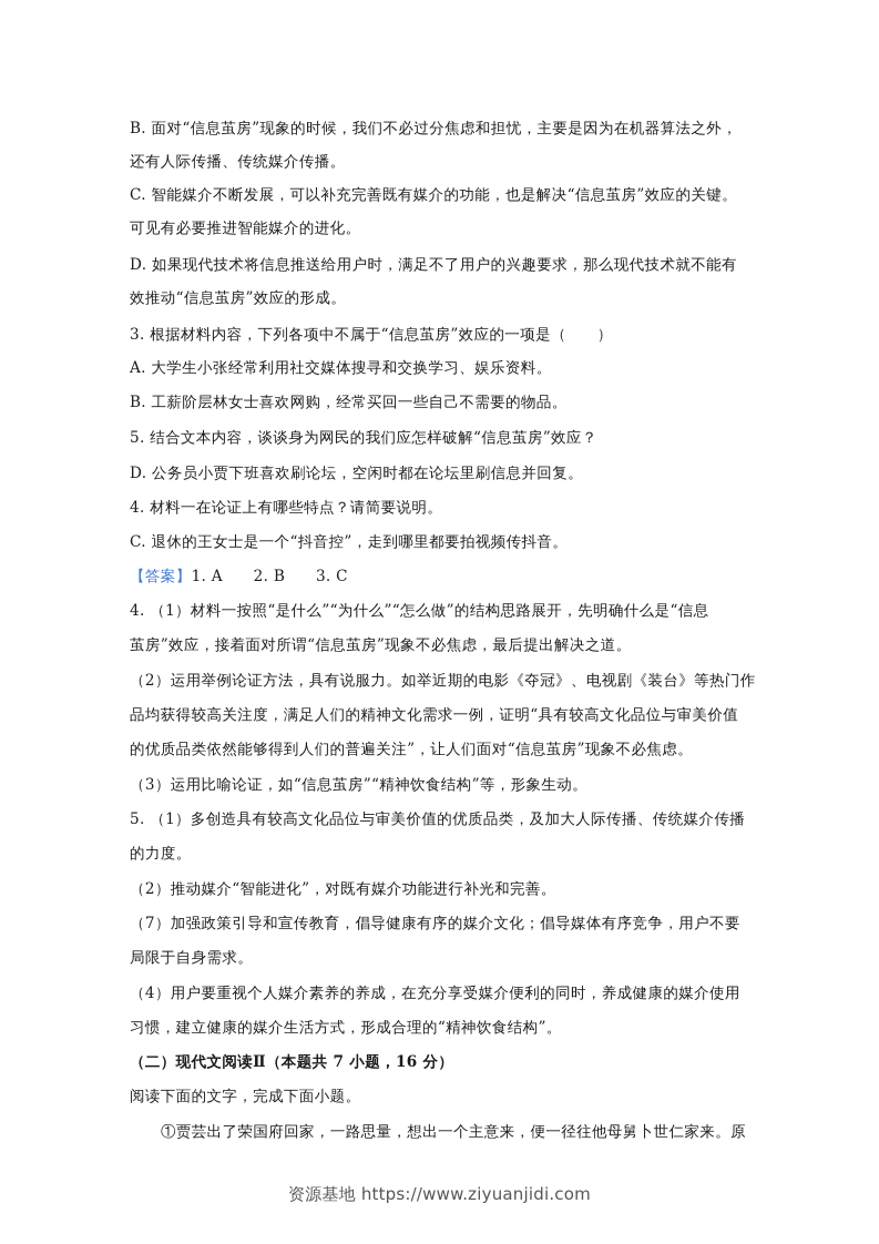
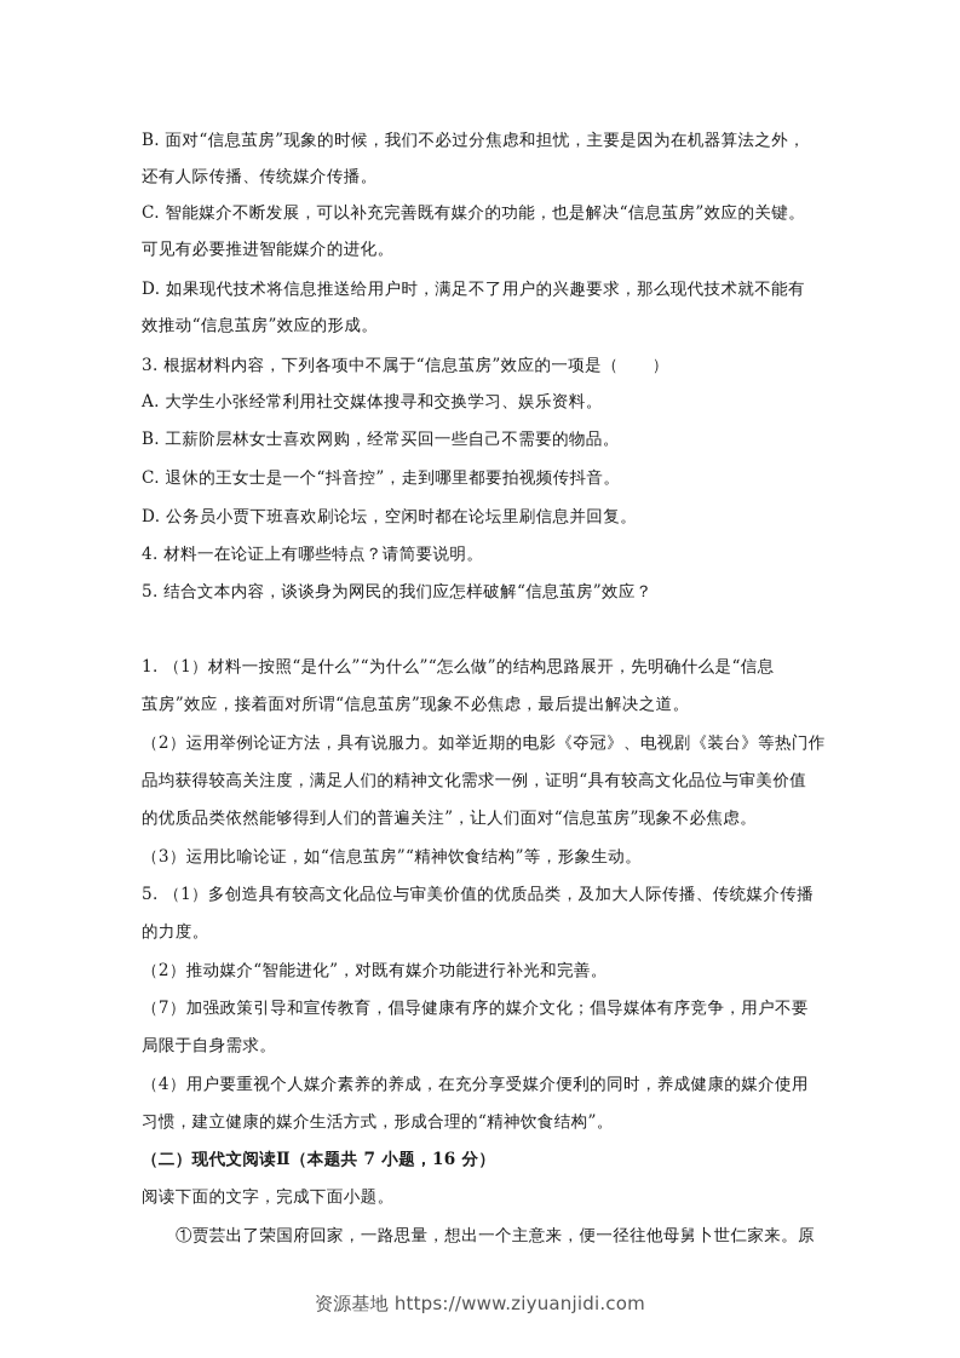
  B. 面对“信息茧房”现象的时候，我们不必过分焦虑和担忧，主要是因为在机器算法之外，
  还有人际传播、传统媒介传播。
  C. 智能媒介不断发展，可以补充完善既有媒介的功能，也是解决“信息茧房”效应的关键。
  可见有必要推进智能媒介的进化。
  D. 如果现代技术将信息推送给用户时，满足不了用户的兴趣要求，那么现代技术就不能有
  效推动“信息茧房”效应的形成。
  3. 根据材料内容，下列各项中不属于“信息茧房”效应的一项是（ ）
  A. 大学生小张经常利用社交媒体搜寻和交换学习、娱乐资料。
  B. 工薪阶层林女士喜欢网购，经常买回一些自己不需要的物品。
- 5. 结合文本内容，谈谈身为网民的我们应怎样破解“信息茧房”效应？
+ C. 退休的王女士是一个“抖音控”，走到哪里都要拍视频传抖音。
  D. 公务员小贾下班喜欢刷论坛，空闲时都在论坛里刷信息并回复。
  4. 材料一在论证上有哪些特点？请简要说明。
- C. 退休的王女士是一个“抖音控”，走到哪里都要拍视频传抖音。
+ 5. 结合文本内容，谈谈身为网民的我们应怎样破解“信息茧房”效应？
- 【答案】1. A 2. B 3. C
- 4. （1）材料一按照“是什么”“为什么”“怎么做”的结构思路展开，先明确什么是“信息
+ 1. （1）材料一按照“是什么”“为什么”“怎么做”的结构思路展开，先明确什么是“信息
  茧房”效应，接着面对所谓“信息茧房”现象不必焦虑，最后提出解决之道。
  （2）运用举例论证方法，具有说服力。如举近期的电影《夺冠》、电视剧《装台》等热门作
  品均获得较高关注度，满足人们的精神文化需求一例，证明“具有较高文化品位与审美价值
  的优质品类依然能够得到人们的普遍关注”，让人们面对“信息茧房”现象不必焦虑。
  （3）运用比喻论证，如“信息茧房”“精神饮食结构”等，形象生动。
  5. （1）多创造具有较高文化品位与审美价值的优质品类，及加大人际传播、传统媒介传播
  的力度。
  （2）推动媒介“智能进化”，对既有媒介功能进行补光和完善。
  （7）加强政策引导和宣传教育，倡导健康有序的媒介文化；倡导媒体有序竞争，用户不要
  局限于自身需求。
  （4）用户要重视个人媒介素养的养成，在充分享受媒介便利的同时，养成健康的媒介使用
  习惯，建立健康的媒介生活方式，形成合理的“精神饮食结构”。
  （二）现代文阅读Ⅱ（本题共 7 小题，16 分）
  阅读下面的文字，完成下面小题。
  ①贾芸出了荣国府回家，一路思量，想出一个主意来，便一径往他母舅卜世仁家来。原
  资源基地 https://www.ziyuanjidi.com
